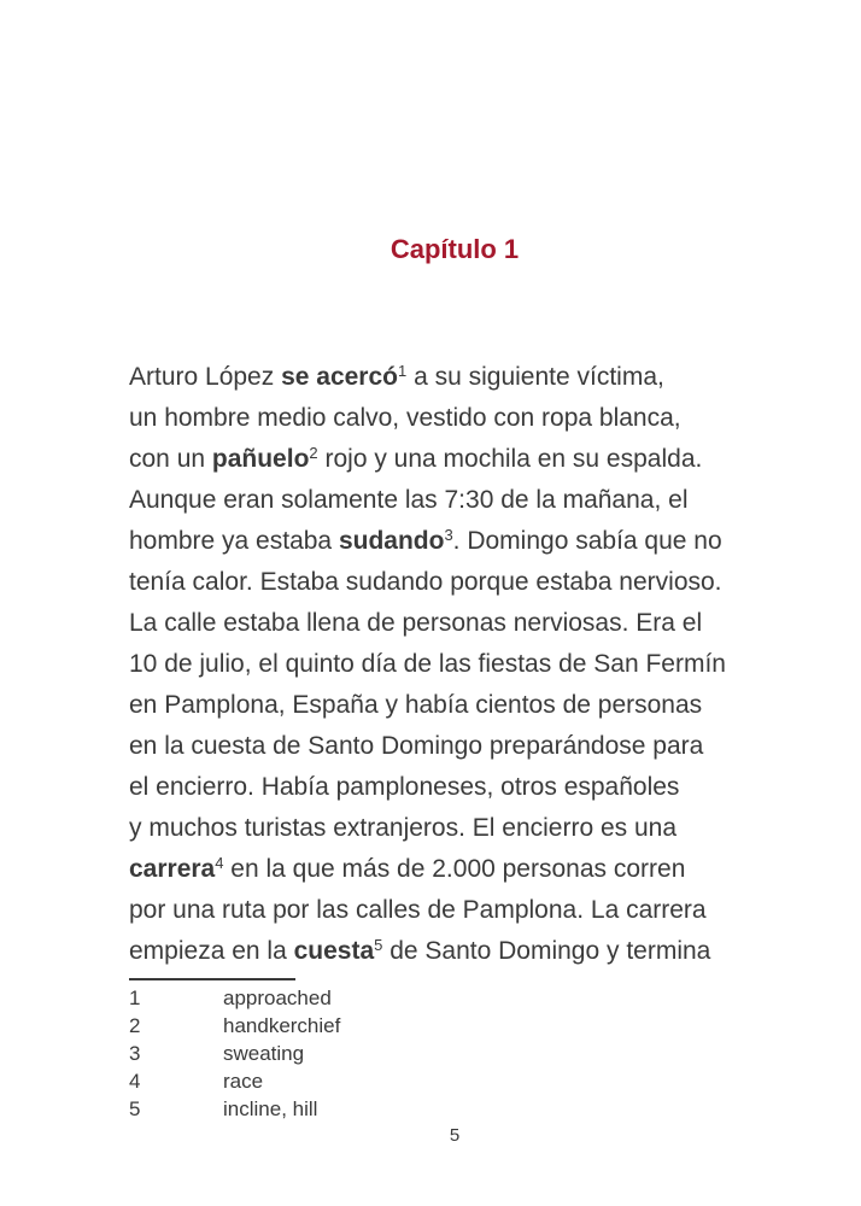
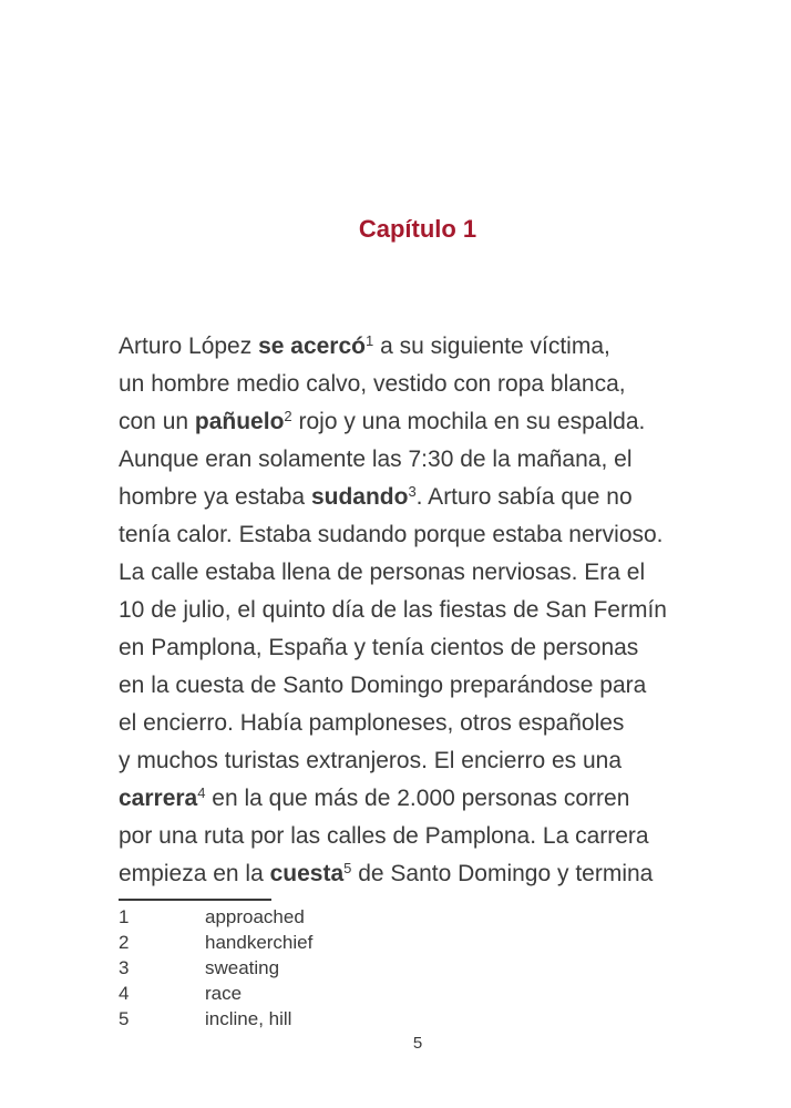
  Capítulo 1
  Arturo López se acercó1 a su siguiente víctima,
  un hombre medio calvo, vestido con ropa blanca,
  con un pañuelo2 rojo y una mochila en su espalda.
  Aunque eran solamente las 7:30 de la mañana, el
- hombre ya estaba sudando3. Domingo sabía que no
+ hombre ya estaba sudando3. Arturo sabía que no
  tenía calor. Estaba sudando porque estaba nervioso.
  La calle estaba llena de personas nerviosas. Era el
  10 de julio, el quinto día de las fiestas de San Fermín
- en Pamplona, España y había cientos de personas
+ en Pamplona, España y tenía cientos de personas
  en la cuesta de Santo Domingo preparándose para
  el encierro. Había pamploneses, otros españoles
  y muchos turistas extranjeros. El encierro es una
  carrera4 en la que más de 2.000 personas corren
  por una ruta por las calles de Pamplona. La carrera
  empieza en la cuesta5 de Santo Domingo y termina
  1 approached
  2 handkerchief
  3 sweating
  4 race
  5 incline, hill
  5
